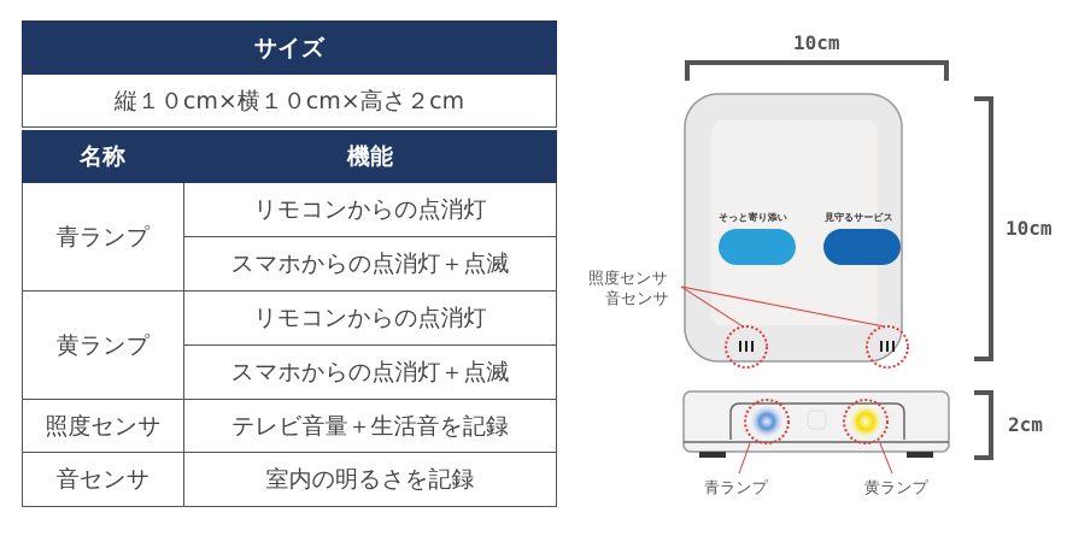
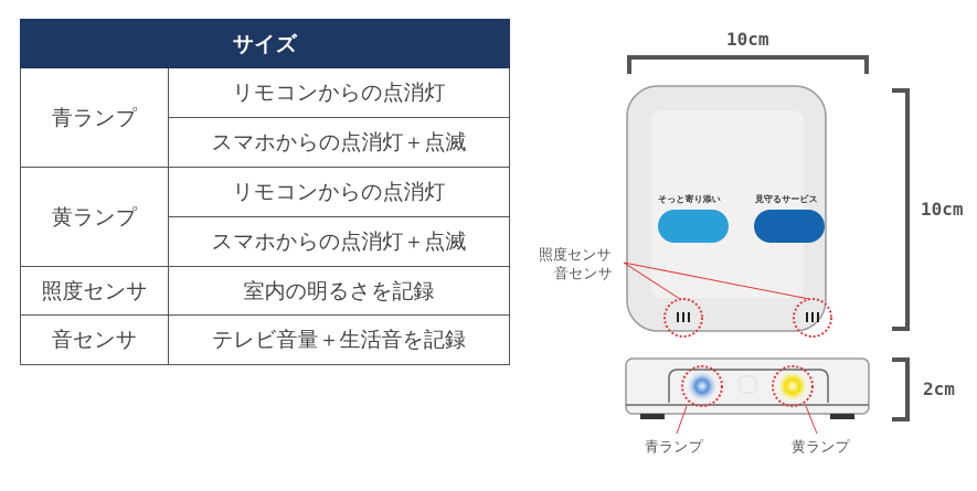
  サイズ
- 縦１０cm×横１０cm×高さ２cm
- 名称
- 機能
  青ランプ
  リモコンからの点消灯
  スマホからの点消灯＋点滅
  黄ランプ
  リモコンからの点消灯
  スマホからの点消灯＋点滅
  照度センサ
- テレビ音量＋生活音を記録
+ 室内の明るさを記録
  音センサ
- 室内の明るさを記録
+ テレビ音量＋生活音を記録
  10cm
  10cm
  2cm
  そっと寄り添い
  見守るサービス
  照度センサ
  音センサ
  青ランプ
  黄ランプ
